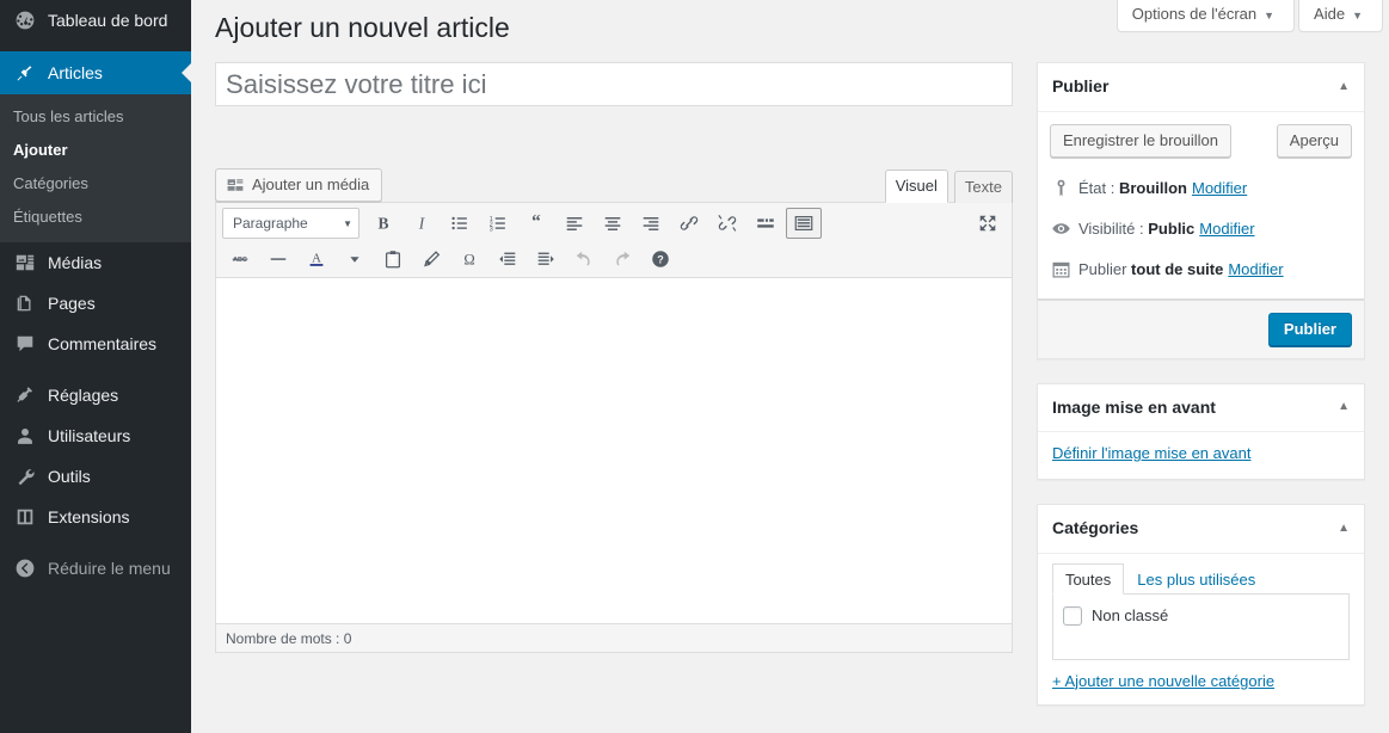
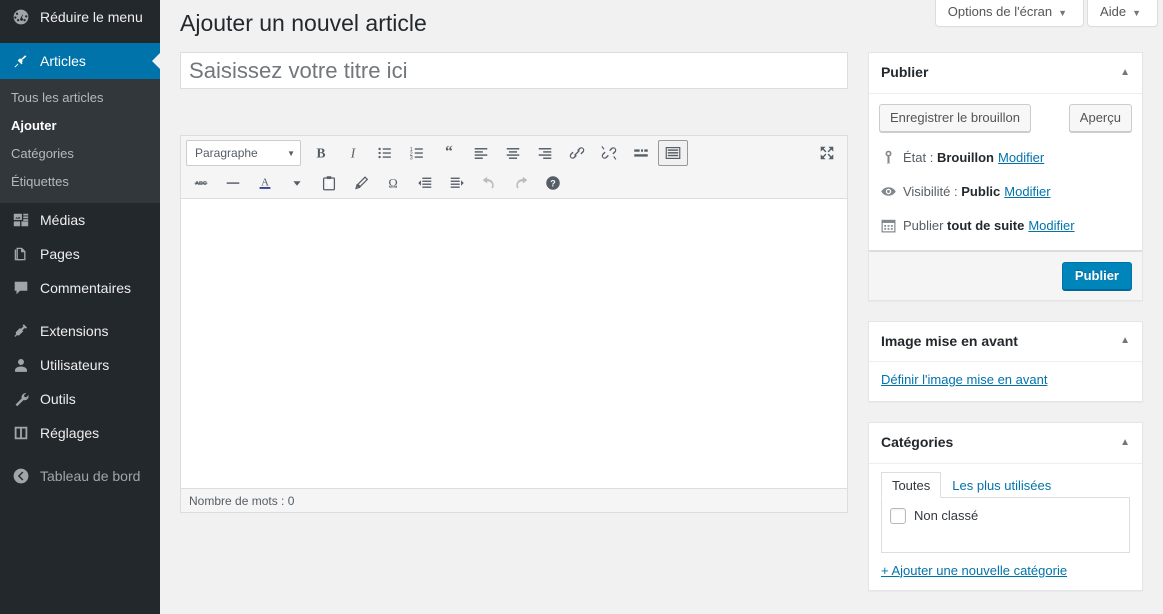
- Tableau de bord
+ Réduire le menu
  Articles
  Tous les articles
  Ajouter
  Catégories
  Étiquettes
  Médias
  Pages
  Commentaires
- Réglages
+ Extensions
  Utilisateurs
  Outils
- Extensions
+ Réglages
- Réduire le menu
+ Tableau de bord
  Options de l'écran ▼
  Aide ▼
  Ajouter un nouvel article
  Saisissez votre titre ici
- Ajouter un média
- Visuel
- Texte
  Paragraphe
  ▼
  B
  I
  “
  A
  Ω
  ?
  Nombre de mots : 0
  Publier
  ▲
  Enregistrer le brouillon
  Aperçu
  État :
  Brouillon
  Modifier
  Visibilité :
  Public
  Modifier
  Publier
  tout de suite
  Modifier
  Publier
  Image mise en avant
  ▲
  Définir l'image mise en avant
  Catégories
  ▲
  Toutes
  Les plus utilisées
  Non classé
  + Ajouter une nouvelle catégorie
